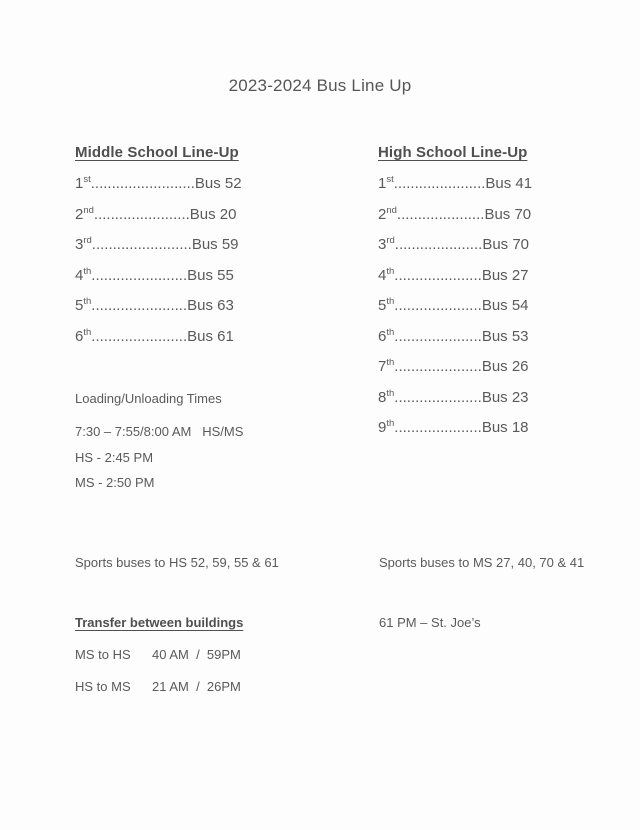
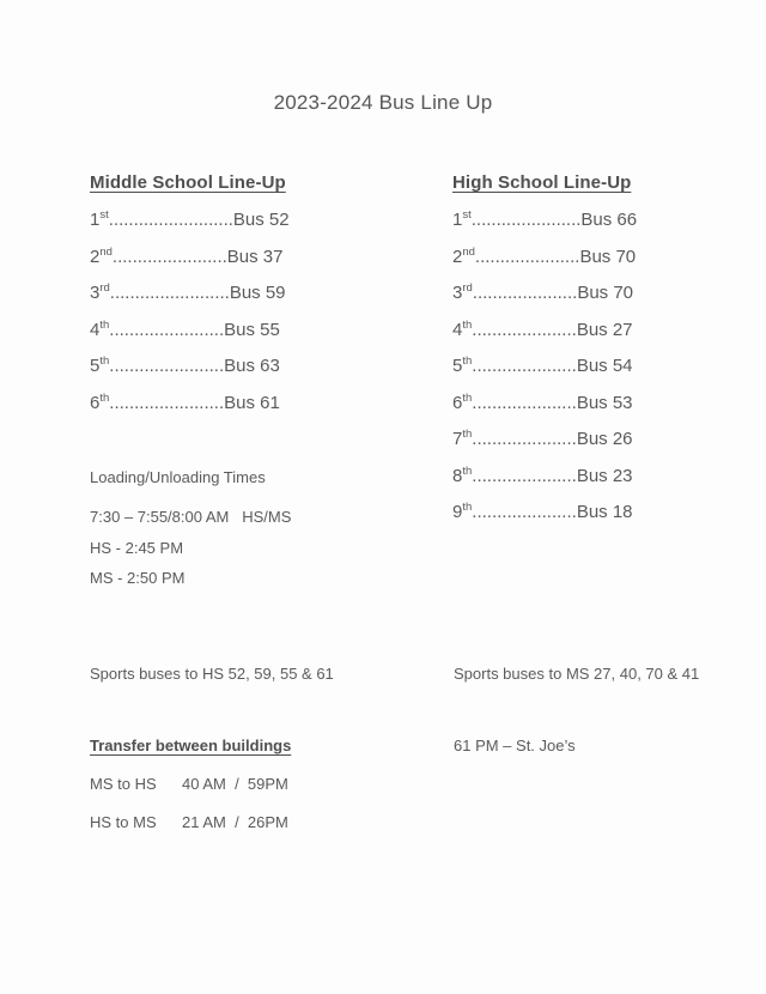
  2023-2024 Bus Line Up
  Middle School Line-Up
  1st.........................Bus 52
- 2nd.......................Bus 20
+ 2nd.......................Bus 37
  3rd........................Bus 59
  4th.......................Bus 55
  5th.......................Bus 63
  6th.......................Bus 61
  High School Line-Up
- 1st......................Bus 41
+ 1st......................Bus 66
  2nd.....................Bus 70
  3rd.....................Bus 70
  4th.....................Bus 27
  5th.....................Bus 54
  6th.....................Bus 53
  7th.....................Bus 26
  8th.....................Bus 23
  9th.....................Bus 18
  Loading/Unloading Times
  7:30 – 7:55/8:00 AM HS/MS
  HS - 2:45 PM
  MS - 2:50 PM
  Sports buses to HS 52, 59, 55 & 61
  Sports buses to MS 27, 40, 70 & 41
  Transfer between buildings
  MS to HS 40 AM / 59PM
  HS to MS 21 AM / 26PM
  61 PM – St. Joe’s
